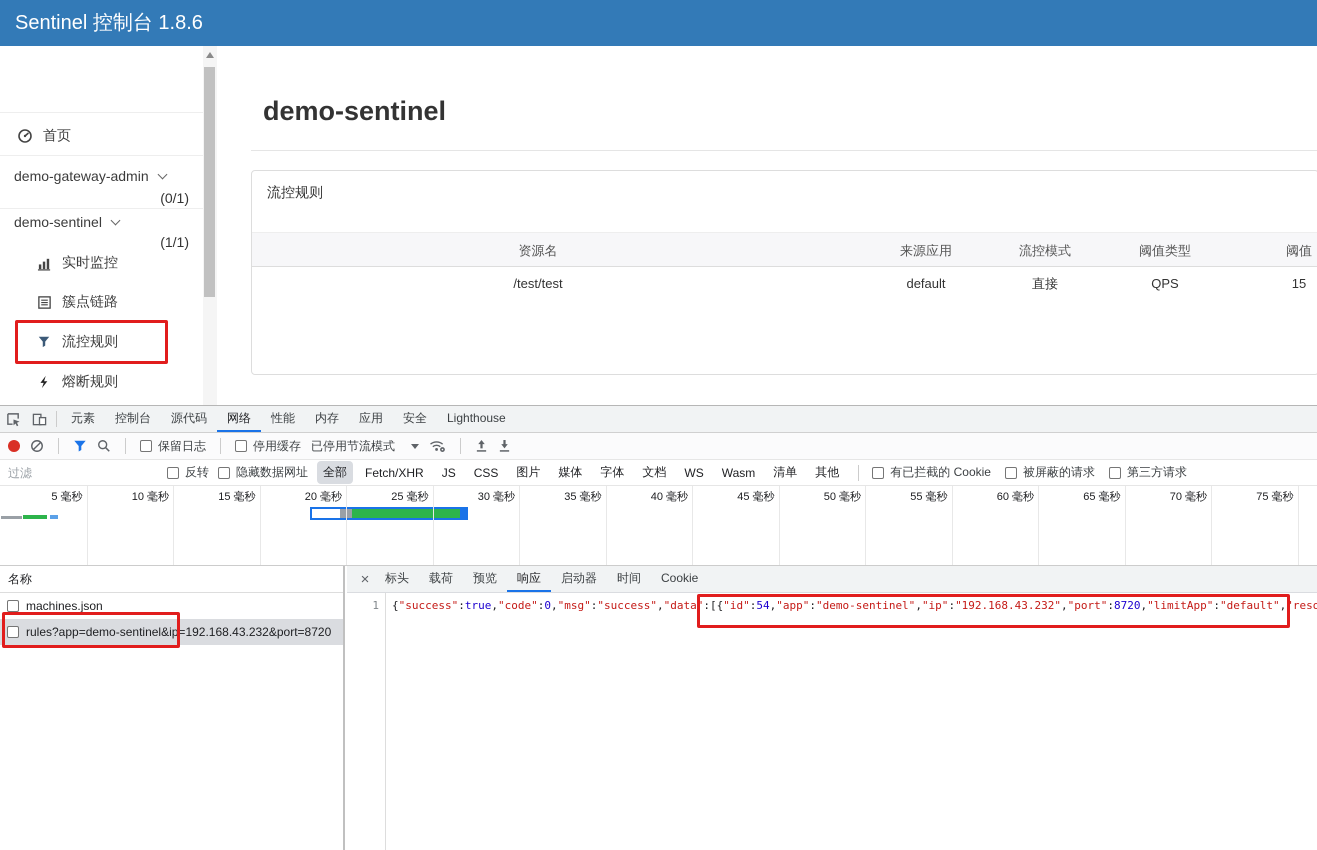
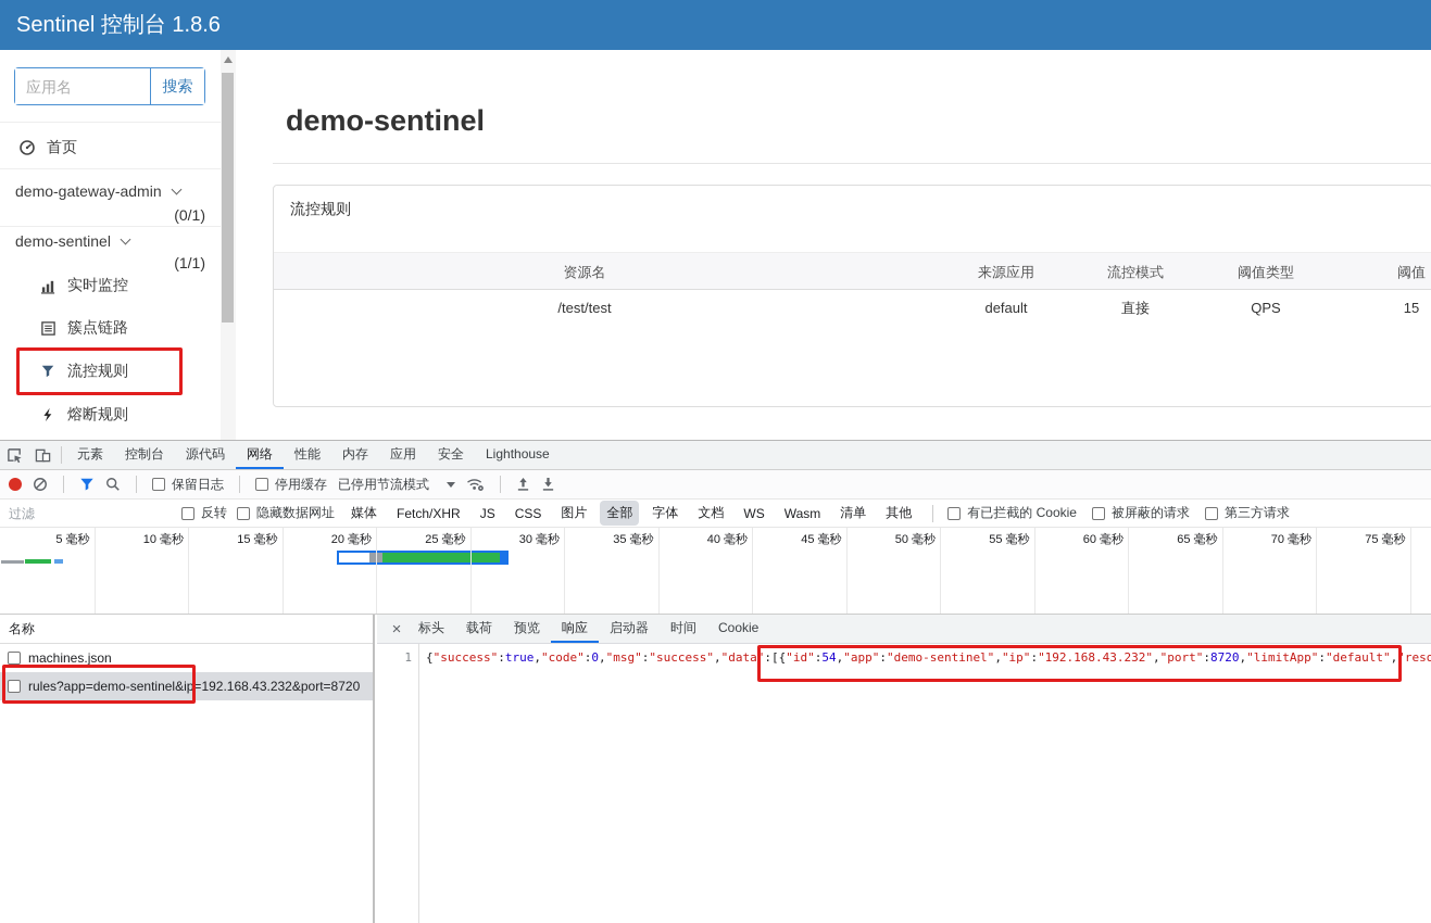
  Sentinel 控制台 1.8.6
+ 应用名
+ 搜索
  首页
  demo-gateway-admin
  (0/1)
  demo-sentinel
  (1/1)
  实时监控
  簇点链路
  流控规则
  熔断规则
  demo-sentinel
  流控规则
  资源名
  来源应用
  流控模式
  阈值类型
  阈值
  /test/test
  default
  直接
  QPS
  15
  元素
  控制台
  源代码
  网络
  性能
  内存
  应用
  安全
  Lighthouse
  保留日志
  停用缓存
  已停用节流模式
  过滤
  反转
  隐藏数据网址
- 全部
+ 媒体
  Fetch/XHR
  JS
  CSS
  图片
- 媒体
+ 全部
  字体
  文档
  WS
  Wasm
  清单
  其他
  有已拦截的 Cookie
  被屏蔽的请求
  第三方请求
  5 毫秒
  10 毫秒
  15 毫秒
  20 毫秒
  25 毫秒
  30 毫秒
  35 毫秒
  40 毫秒
  45 毫秒
  50 毫秒
  55 毫秒
  60 毫秒
  65 毫秒
  70 毫秒
  75 毫秒
  名称
  machines.json
  rules?app=demo-sentinel&ip=192.168.43.232&port=8720
  ×
  标头
  载荷
  预览
  响应
  启动器
  时间
  Cookie
  1
  {"success":true,"code":0,"msg":"success","data":[{"id":54,"app":"demo-sentinel","ip":"192.168.43.232","port":8720,"limitApp":"default","reso
